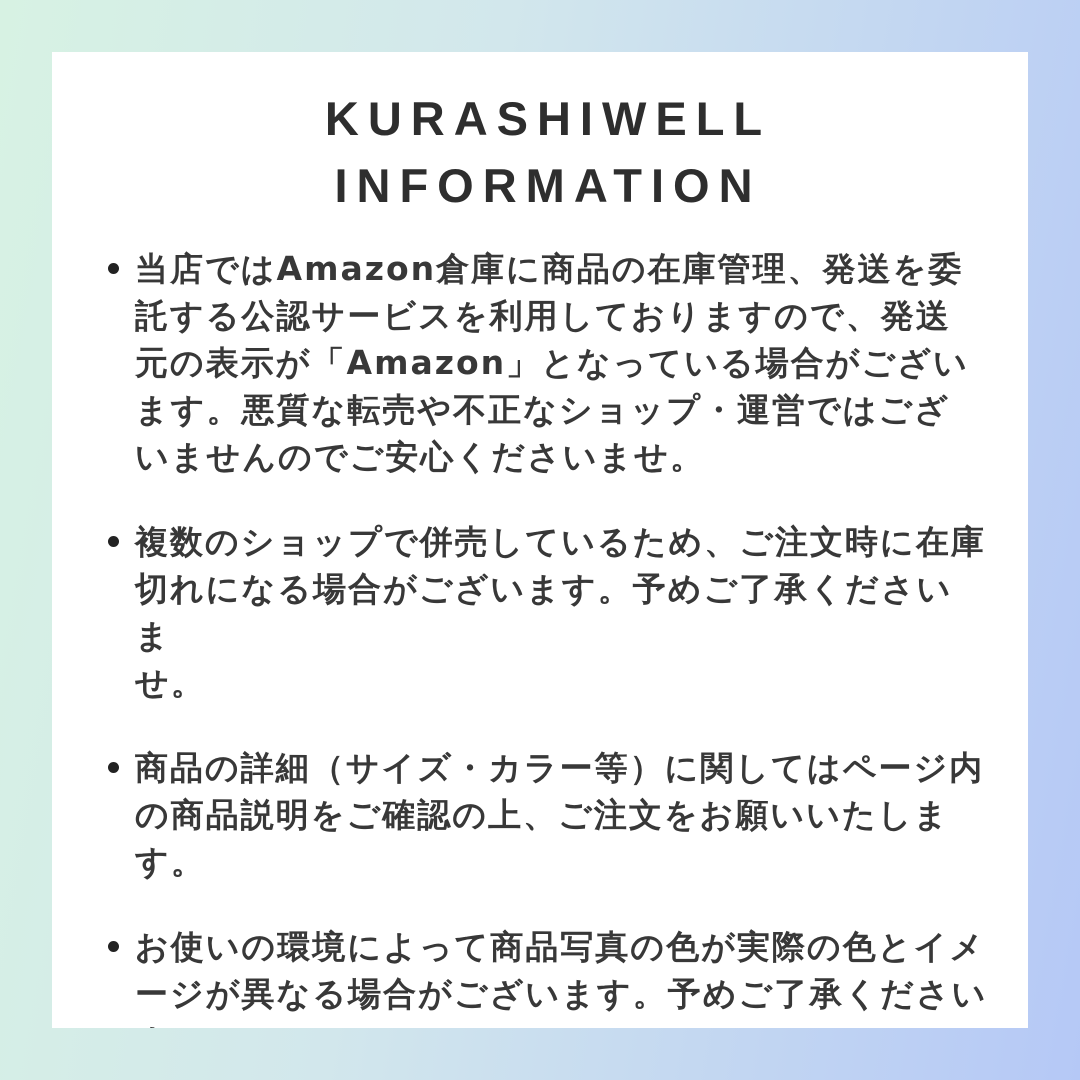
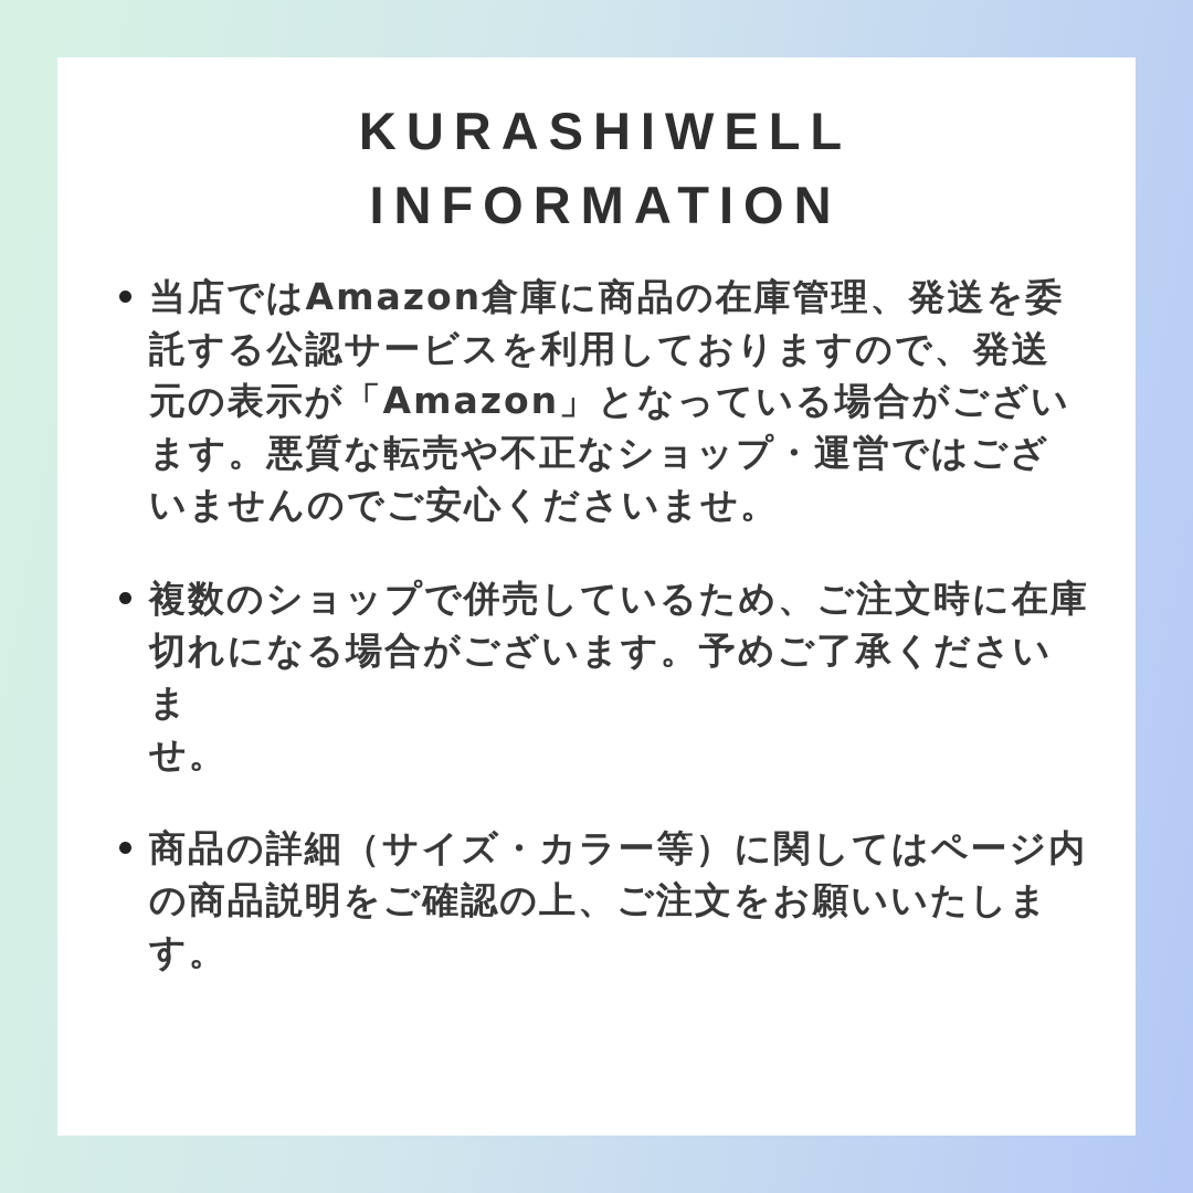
  KURASHIWELL
  INFORMATION
  当店ではAmazon倉庫に商品の在庫管理、発送を委
  託する公認サービスを利用しておりますので、発送
  元の表示が「Amazon」となっている場合がござい
  ます。悪質な転売や不正なショップ・運営ではござ
  いませんのでご安心くださいませ。
  複数のショップで併売しているため、ご注文時に在庫
  切れになる場合がございます。予めご了承くださいま
  せ。
  商品の詳細（サイズ・カラー等）に関してはページ内
  の商品説明をご確認の上、ご注文をお願いいたしま
  す。
- お使いの環境によって商品写真の色が実際の色とイメ
- ージが異なる場合がございます。予めご了承ください
